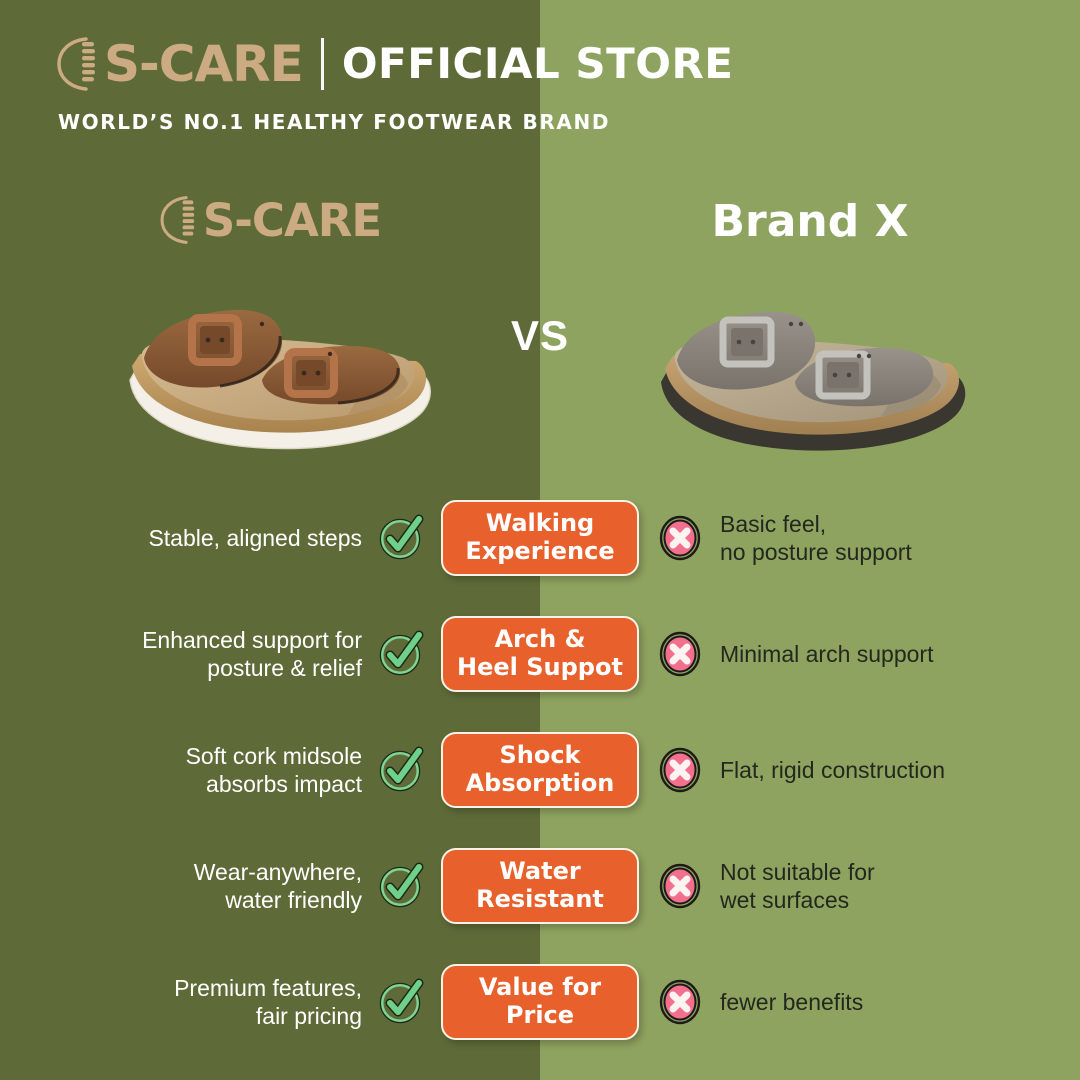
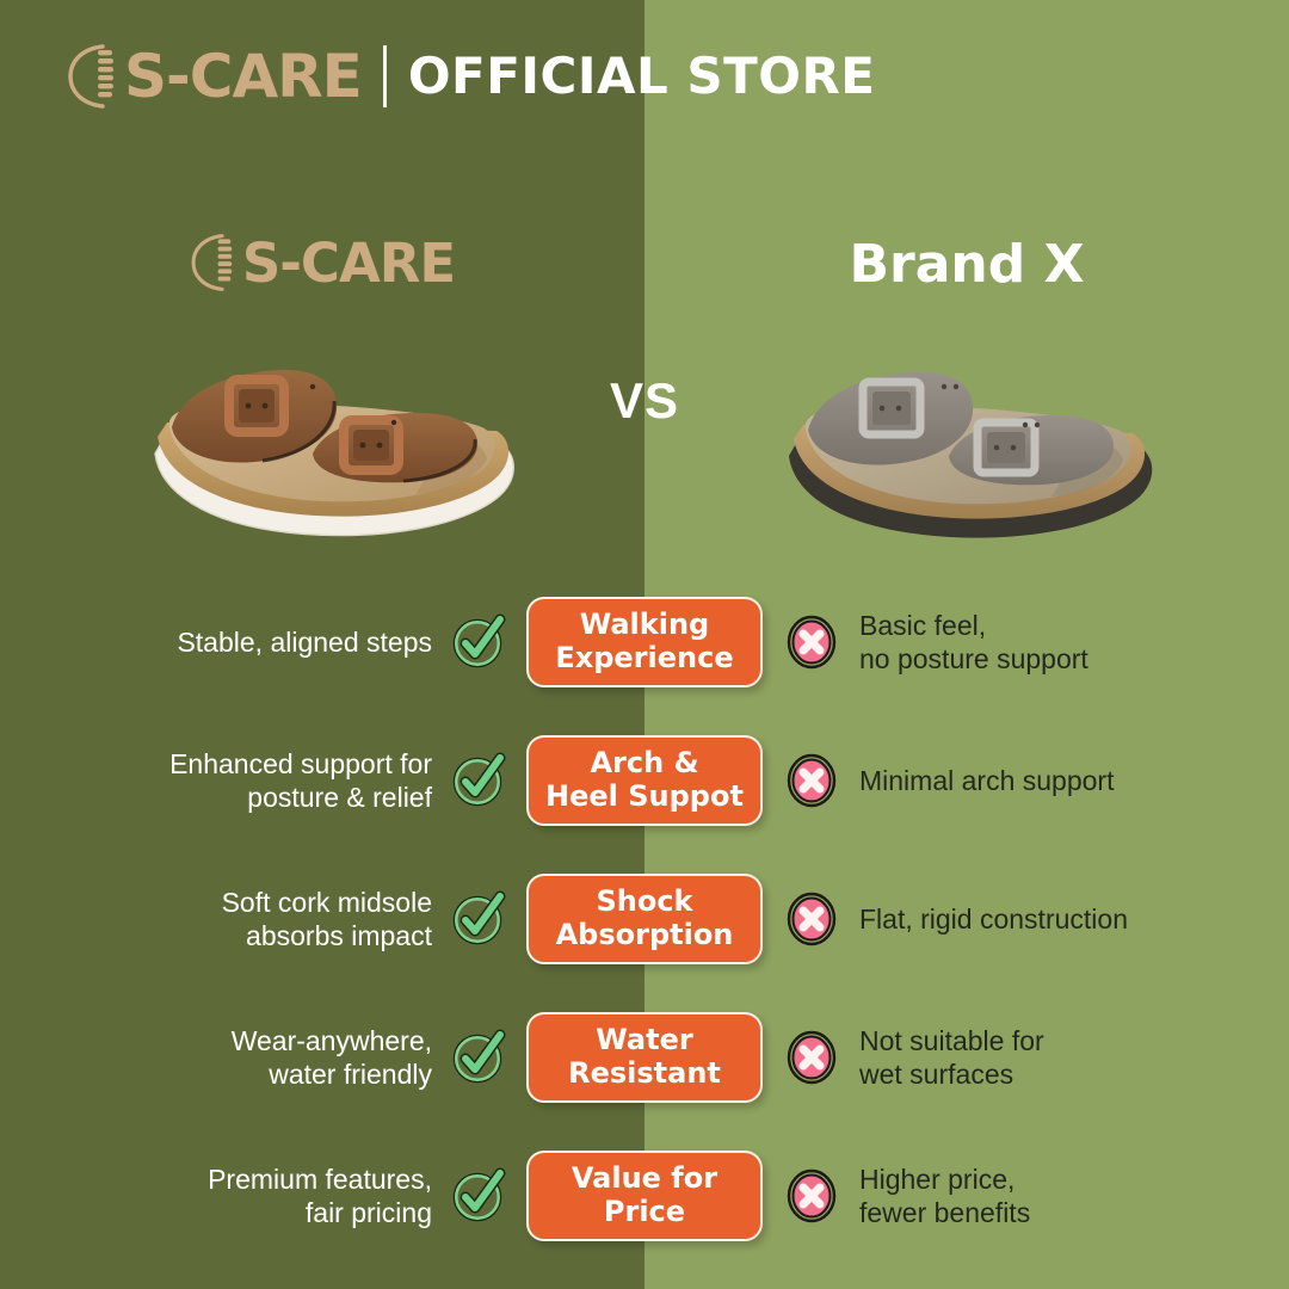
  S-CARE
  OFFICIAL STORE
- WORLD’S NO.1 HEALTHY FOOTWEAR BRAND
  S-CARE
  Brand X
  VS
  Stable, aligned steps
  Walking
  Experience
  Basic feel,
  no posture support
  Enhanced support for
  posture & relief
  Arch &
  Heel Suppot
  Minimal arch support
  Soft cork midsole
  absorbs impact
  Shock
  Absorption
  Flat, rigid construction
  Wear-anywhere,
  water friendly
  Water
  Resistant
  Not suitable for
  wet surfaces
  Premium features,
  fair pricing
  Value for
  Price
+ Higher price,
  fewer benefits
